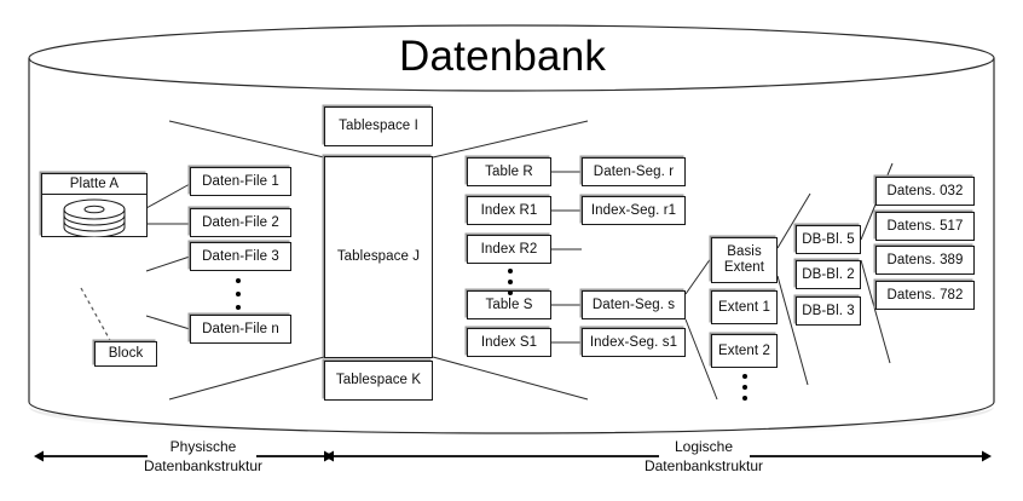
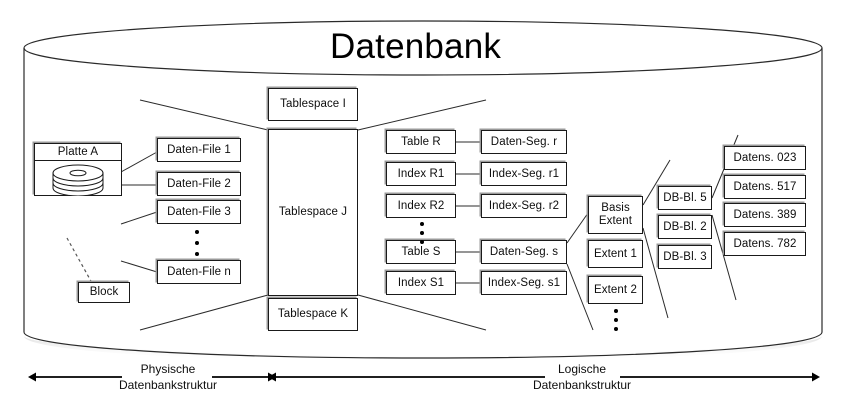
  Datenbank
  Platte A
  Block
  Daten-File 1
  Daten-File 2
  Daten-File 3
  Daten-File n
  Tablespace I
  Tablespace J
  Tablespace K
  Table R
  Index R1
  Index R2
  Table S
  Index S1
  Daten-Seg. r
  Index-Seg. r1
+ Index-Seg. r2
  Daten-Seg. s
  Index-Seg. s1
  Basis
  Extent
  Extent 1
  Extent 2
  DB-Bl. 5
  DB-Bl. 2
  DB-Bl. 3
- Datens. 032
+ Datens. 023
  Datens. 517
  Datens. 389
  Datens. 782
  Physische
  Datenbankstruktur
  Logische
  Datenbankstruktur
